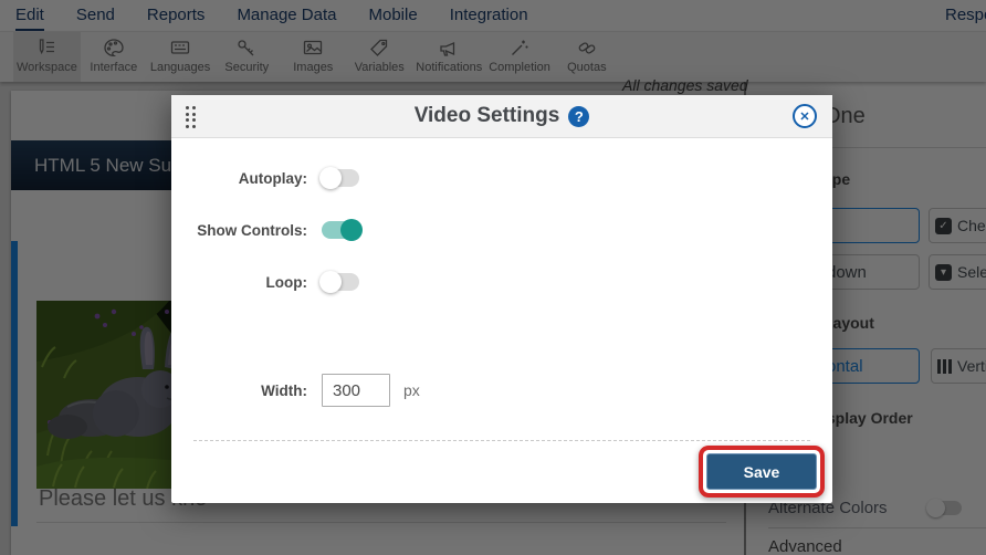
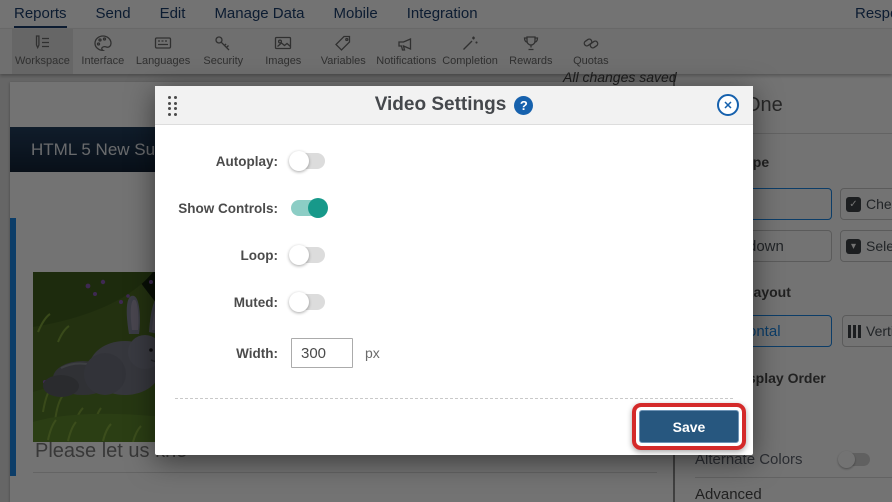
- Edit
+ Reports
  Send
- Reports
+ Edit
  Manage Data
  Mobile
  Integration
  Workspace
  Interface
  Languages
  Security
  Images
  Variables
  Notifications
  Completion
+ Rewards
  Quotas
  All changes saved
  HTML 5 New Su
  Please let us
  ✓
  Che
  own
  ▾
  Sele
  ayout
  ntal
  Vert
  play Order
  Alternate Colors
  Advanced
  Video Settings
  ?
  ✕
  Autoplay:
  Show Controls:
  Loop:
+ Muted:
  Width:
  300
  px
  Save
